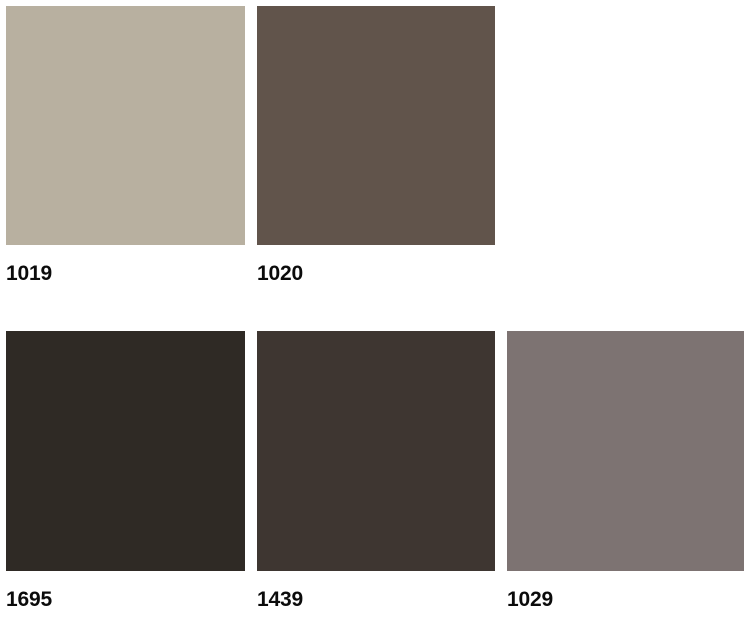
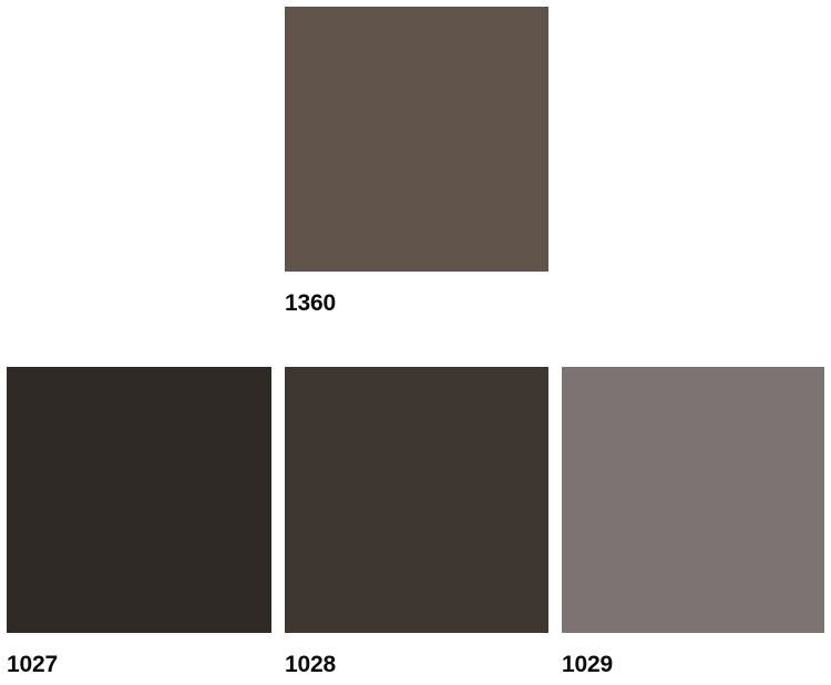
- 1019
- 1020
+ 1360
- 1695
+ 1027
- 1439
+ 1028
  1029
